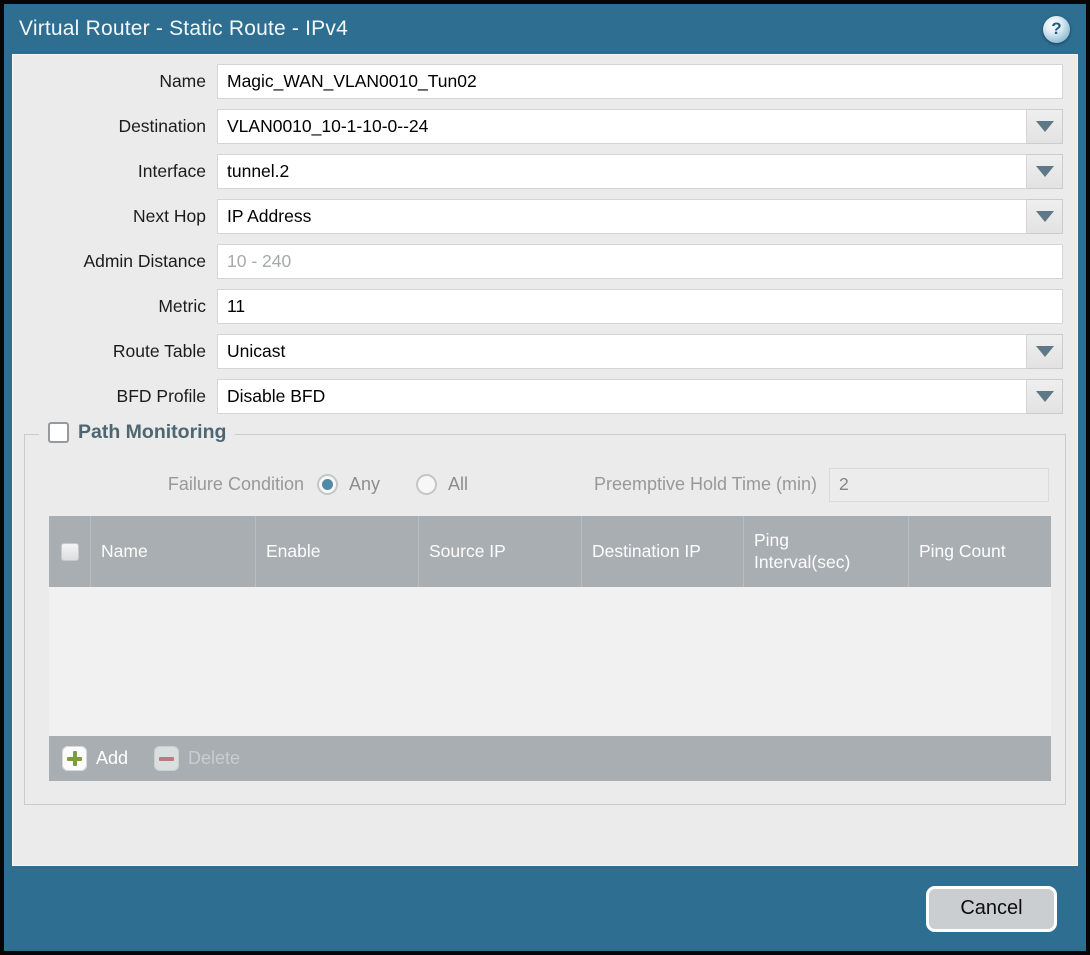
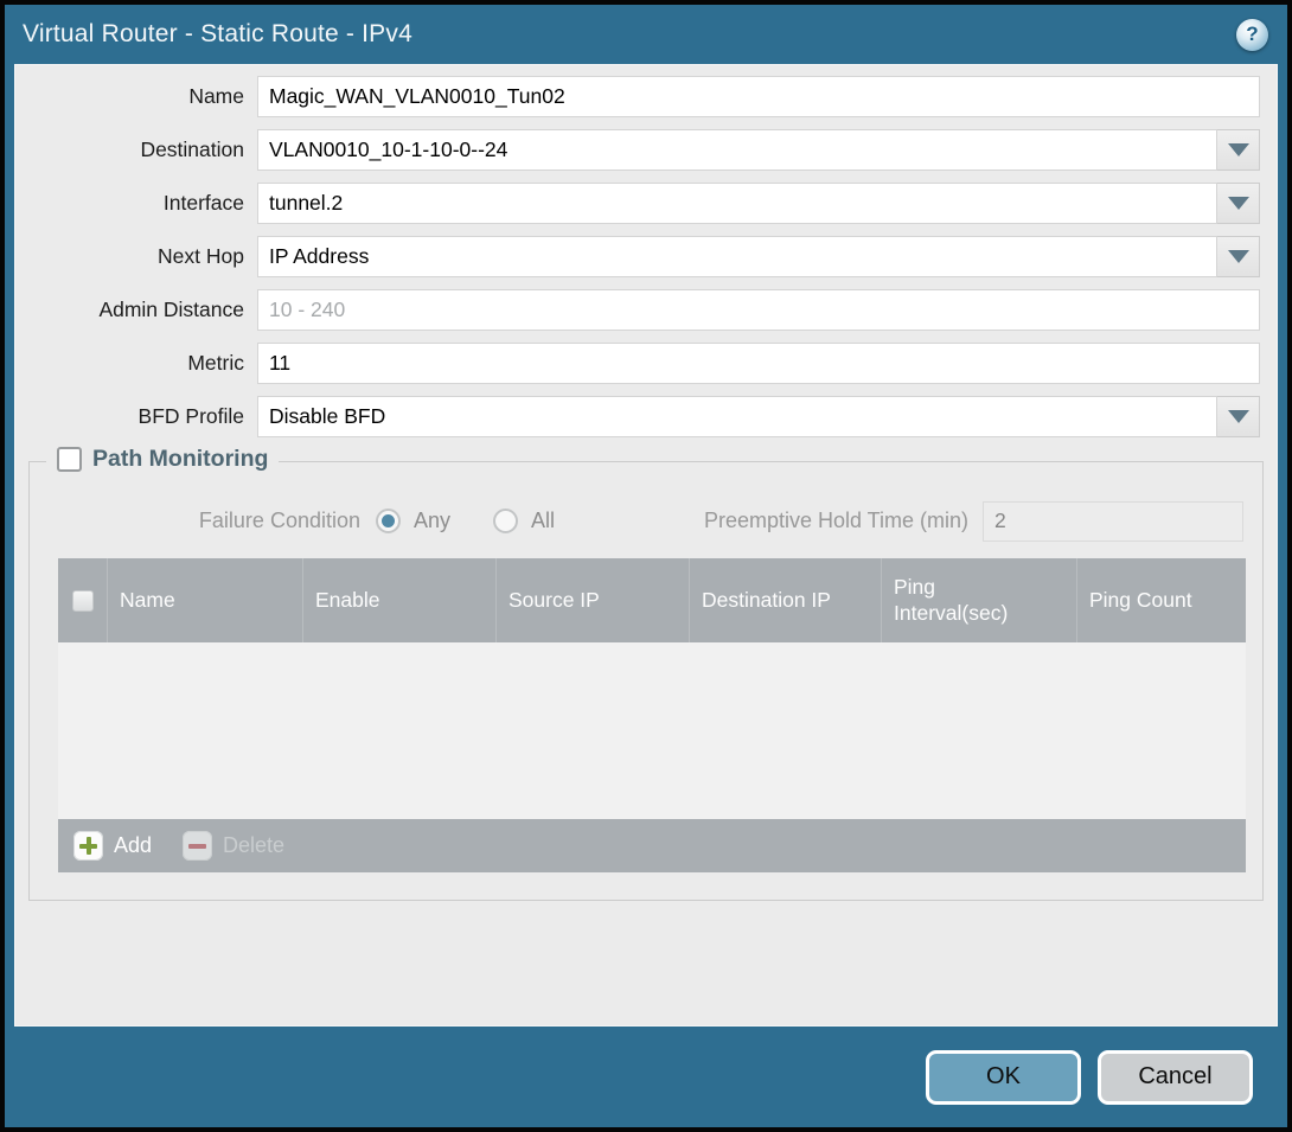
  Virtual Router - Static Route - IPv4
  ?
  Name
  Magic_WAN_VLAN0010_Tun02
  Destination
  VLAN0010_10-1-10-0--24
  Interface
  tunnel.2
  Next Hop
  IP Address
  Admin Distance
  10 - 240
  Metric
  11
- Route Table
- Unicast
  BFD Profile
  Disable BFD
  Path Monitoring
  Failure Condition
  Any
  All
  Preemptive Hold Time (min)
  2
  Name
  Enable
  Source IP
  Destination IP
  Ping Interval(sec)
  Ping Count
  Add
  Delete
+ OK
  Cancel
